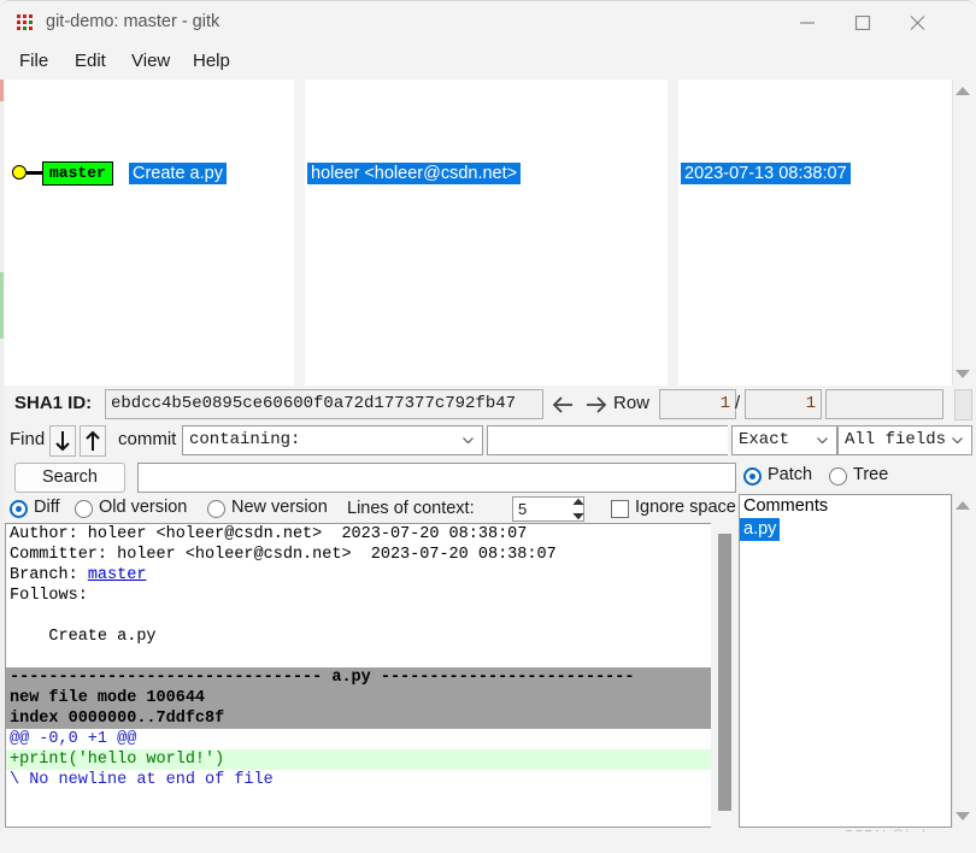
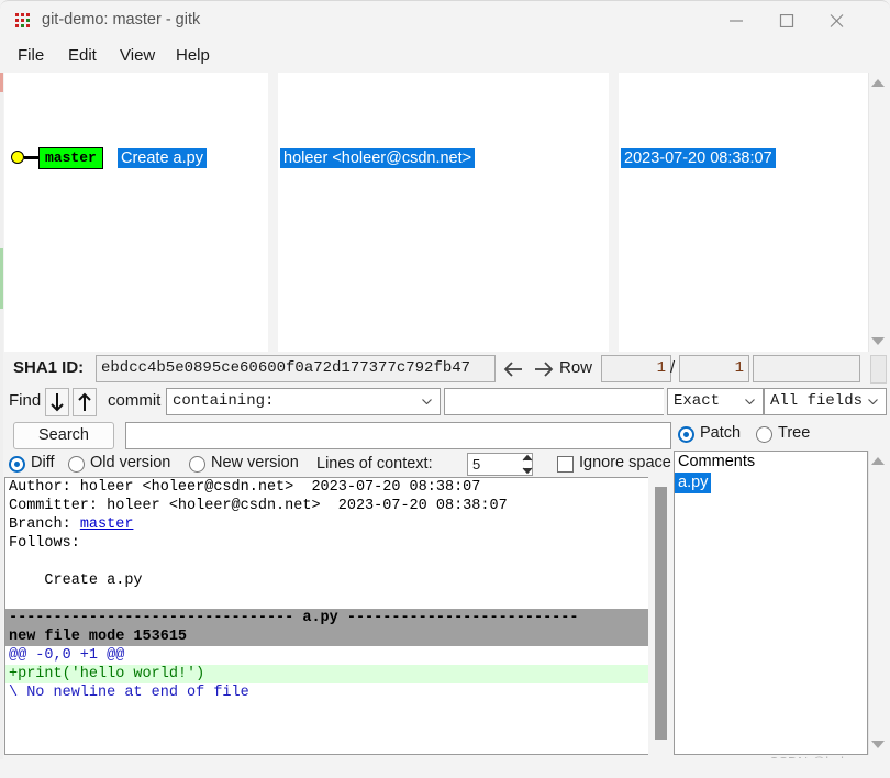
  git-demo: master - gitk
  File
  Edit
  View
  Help
  master
  Create a.py
  holeer <holeer@csdn.net>
- 2023-07-13 08:38:07
+ 2023-07-20 08:38:07
  SHA1 ID:
  ebdcc4b5e0895ce60600f0a72d177377c792fb47
  Row
  1
  /
  1
  Find
  commit
  containing:
  Exact
  All fields
  Search
  Patch
  Tree
  Diff
  Old version
  New version
  Lines of context:
  5
  Ignore space
  Author: holeer <holeer@csdn.net> 2023-07-20 08:38:07
  Committer: holeer <holeer@csdn.net> 2023-07-20 08:38:07
  Branch: master
  Follows:
  Create a.py
  -------------------------------- a.py --------------------------
- new file mode 100644
+ new file mode 153615
- index 0000000..7ddfc8f
  @@ -0,0 +1 @@
  +print('hello world!')
  \ No newline at end of file
  Comments
  a.py
